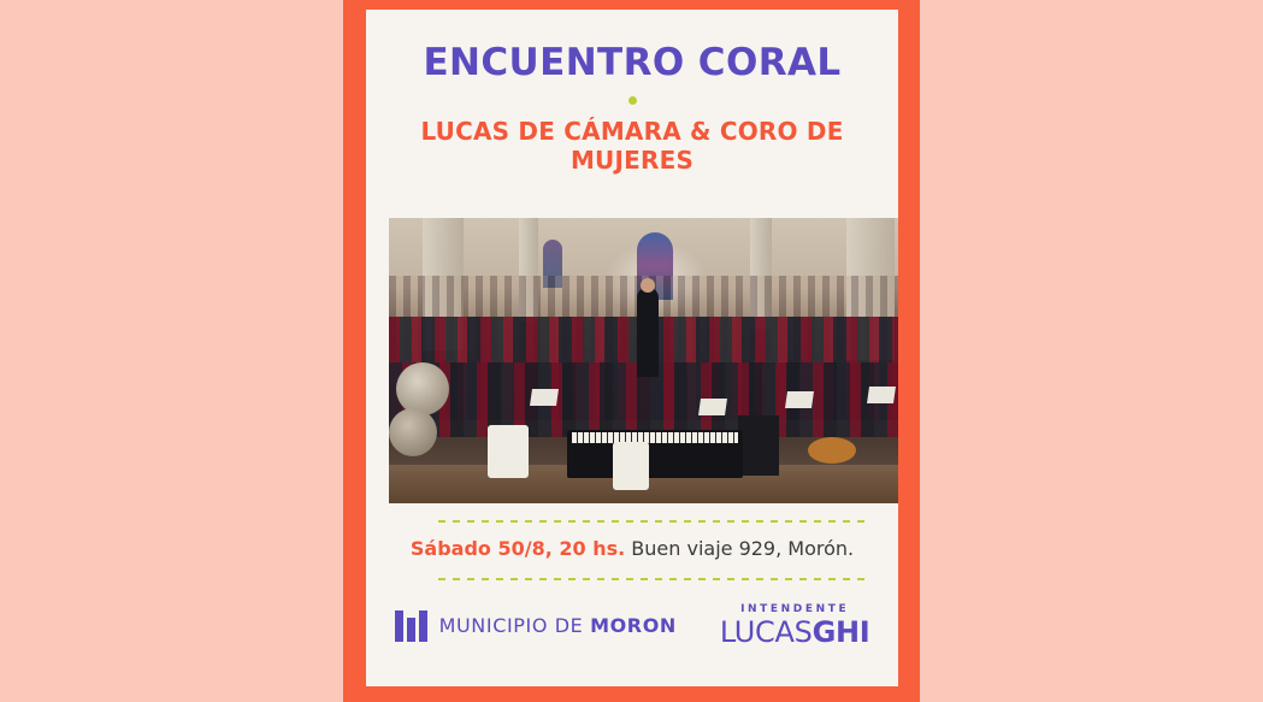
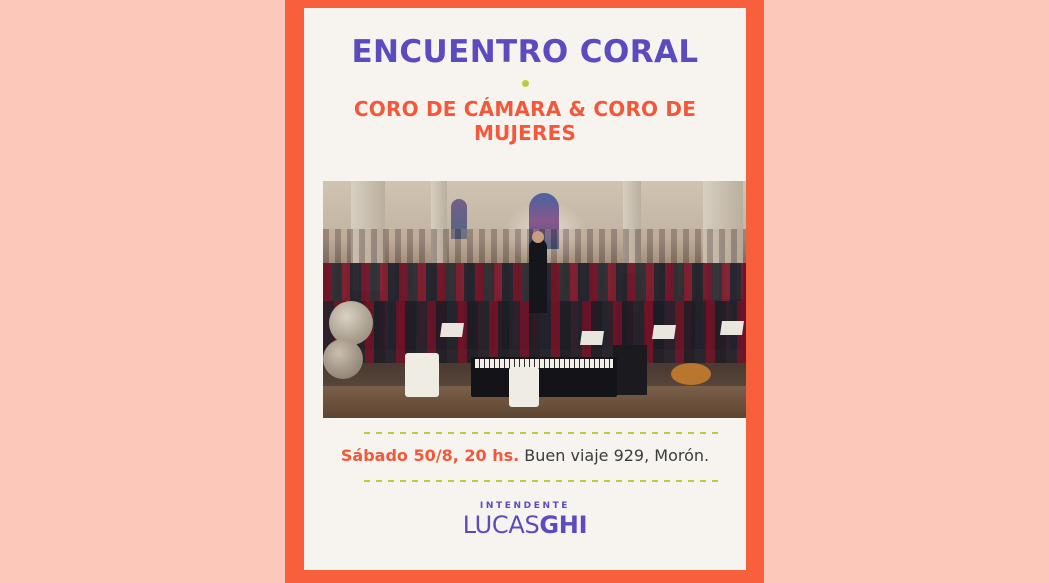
  ENCUENTRO CORAL
- LUCAS DE CÁMARA & CORO DE MUJERES
+ CORO DE CÁMARA & CORO DE MUJERES
  Sábado 50/8, 20 hs. Buen viaje 929, Morón.
- MUNICIPIO DE MORON
  INTENDENTE
  LUCASGHI
